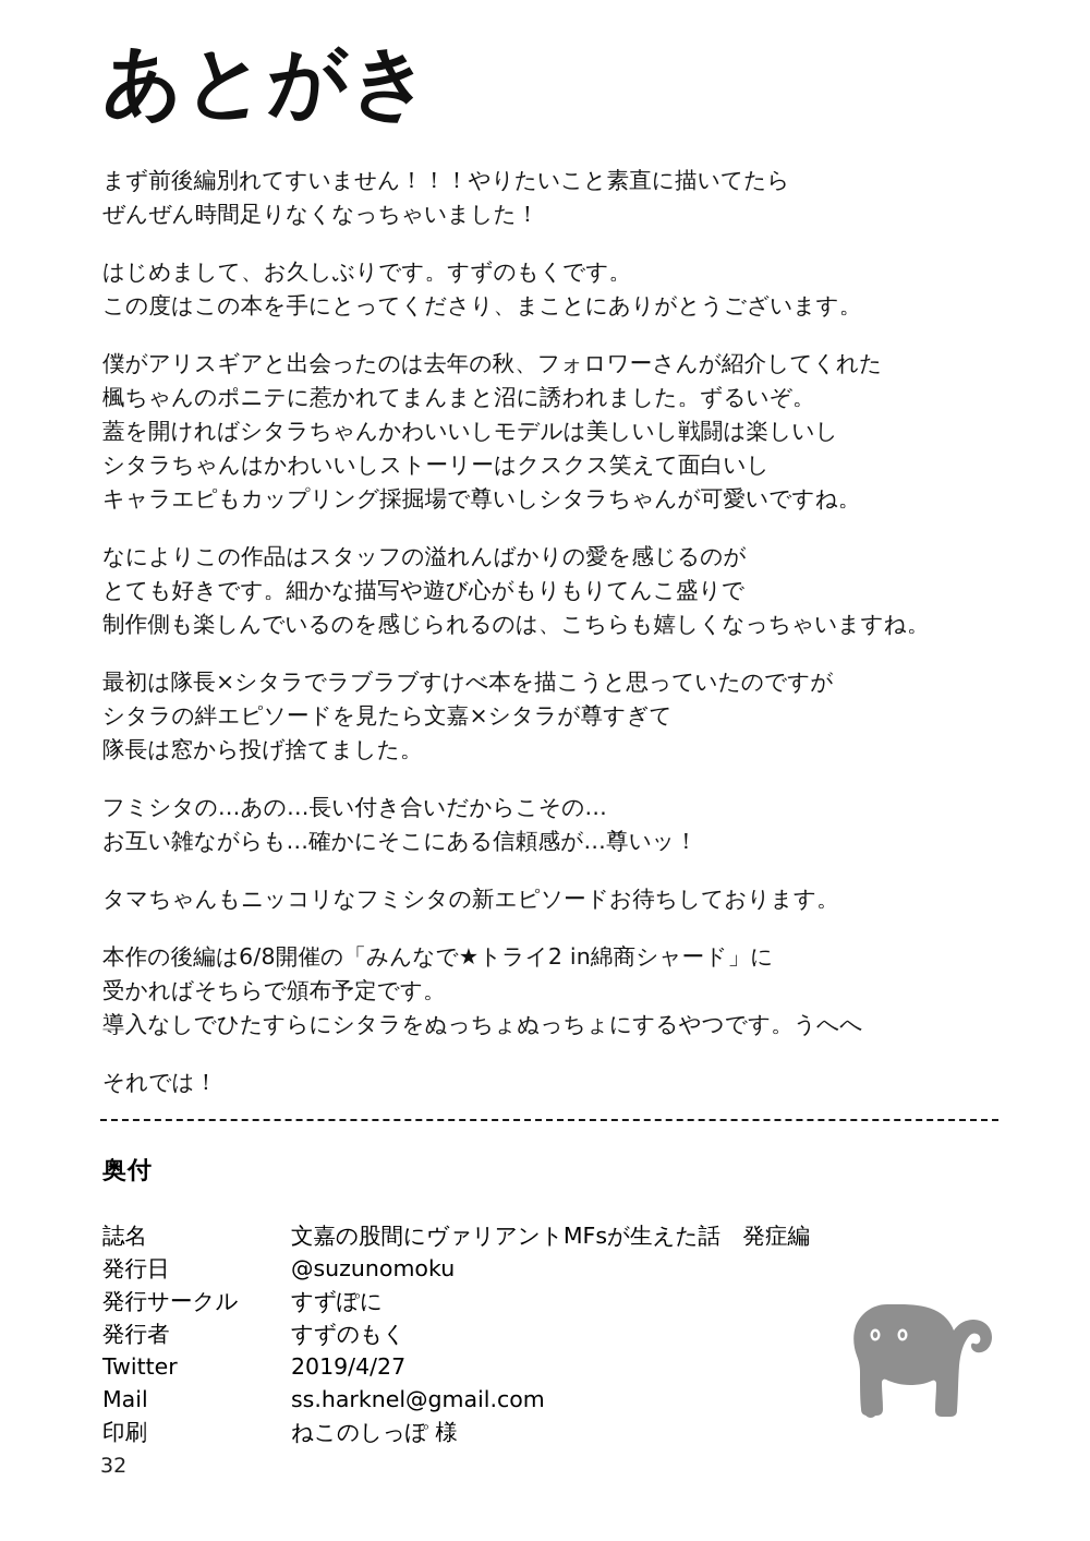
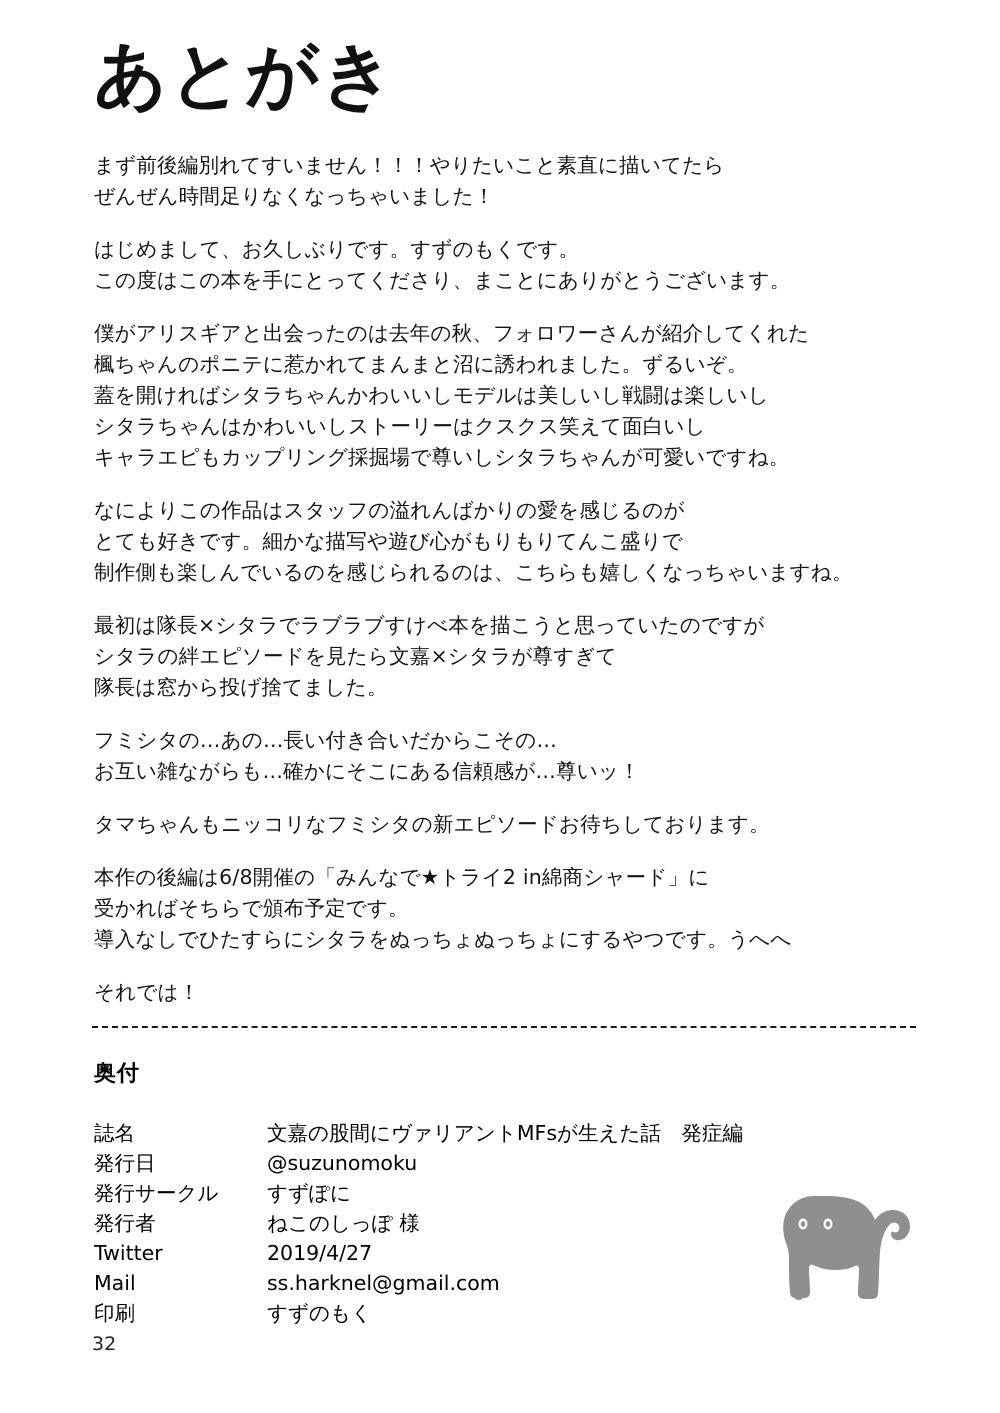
  あとがき
  まず前後編別れてすいません！！！やりたいこと素直に描いてたら
  ぜんぜん時間足りなくなっちゃいました！
  はじめまして、お久しぶりです。すずのもくです。
  この度はこの本を手にとってくださり、まことにありがとうございます。
  僕がアリスギアと出会ったのは去年の秋、フォロワーさんが紹介してくれた
  楓ちゃんのポニテに惹かれてまんまと沼に誘われました。ずるいぞ。
  蓋を開ければシタラちゃんかわいいしモデルは美しいし戦闘は楽しいし
  シタラちゃんはかわいいしストーリーはクスクス笑えて面白いし
  キャラエピもカップリング採掘場で尊いしシタラちゃんが可愛いですね。
  なによりこの作品はスタッフの溢れんばかりの愛を感じるのが
  とても好きです。細かな描写や遊び心がもりもりてんこ盛りで
  制作側も楽しんでいるのを感じられるのは、こちらも嬉しくなっちゃいますね。
  最初は隊長×シタラでラブラブすけべ本を描こうと思っていたのですが
  シタラの絆エピソードを見たら文嘉×シタラが尊すぎて
  隊長は窓から投げ捨てました。
  フミシタの…あの…長い付き合いだからこその…
  お互い雑ながらも…確かにそこにある信頼感が…尊いッ！
  タマちゃんもニッコリなフミシタの新エピソードお待ちしております。
  本作の後編は6/8開催の「みんなで★トライ2 in綿商シャード」に
  受かればそちらで頒布予定です。
  導入なしでひたすらにシタラをぬっちょぬっちょにするやつです。うへへ
  それでは！
  奥付
  誌名	文嘉の股間にヴァリアントMFsが生えた話 発症編
  発行日	@suzunomoku
  発行サークル	すずぽに
- 発行者	すずのもく
+ 発行者	ねこのしっぽ 様
  Twitter	2019/4/27
  Mail	ss.harknel@gmail.com
- 印刷	ねこのしっぽ 様
+ 印刷	すずのもく
  32
